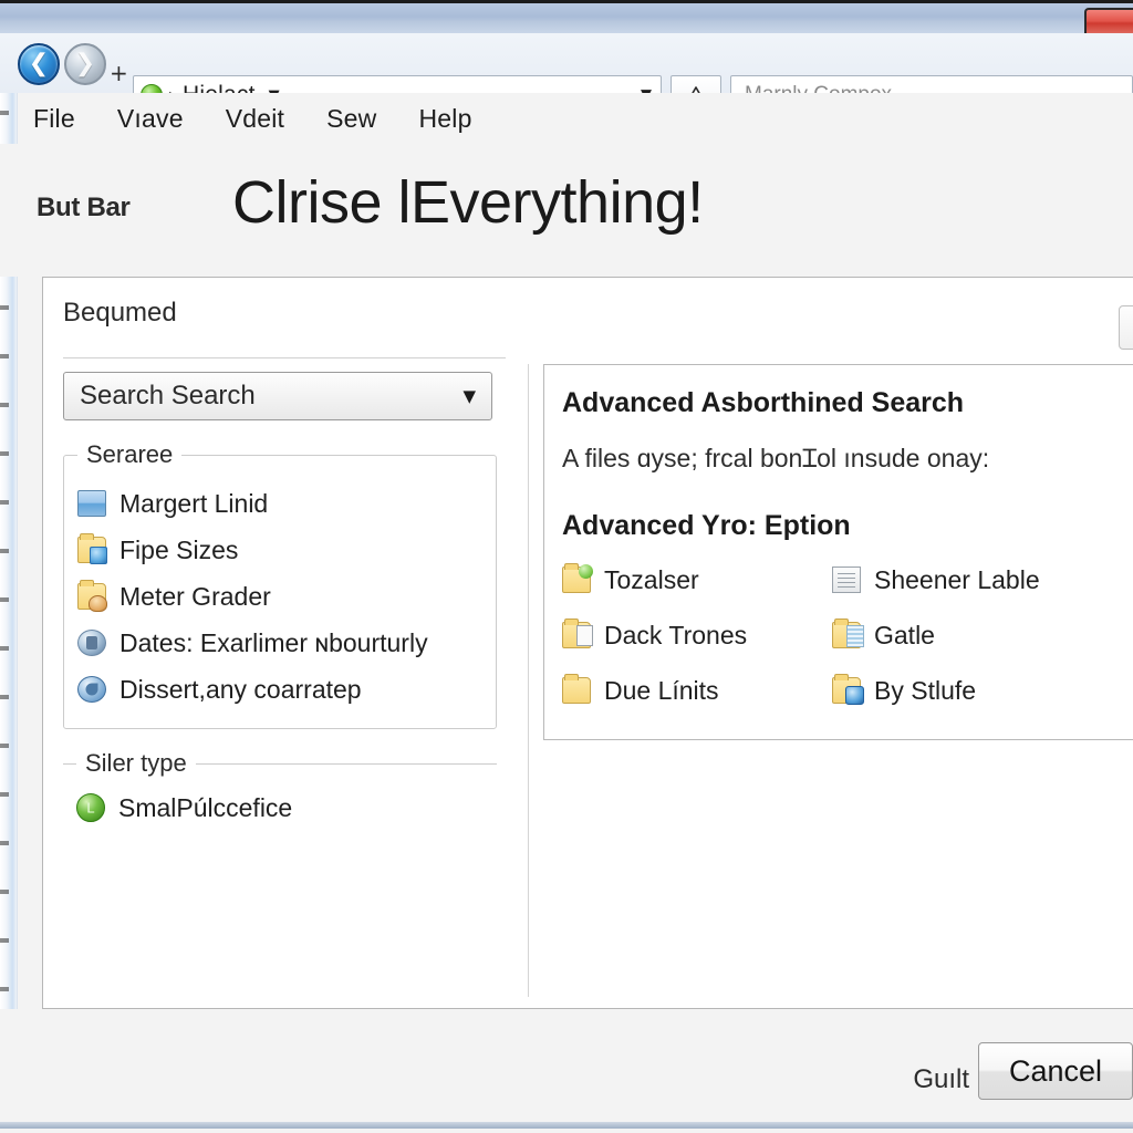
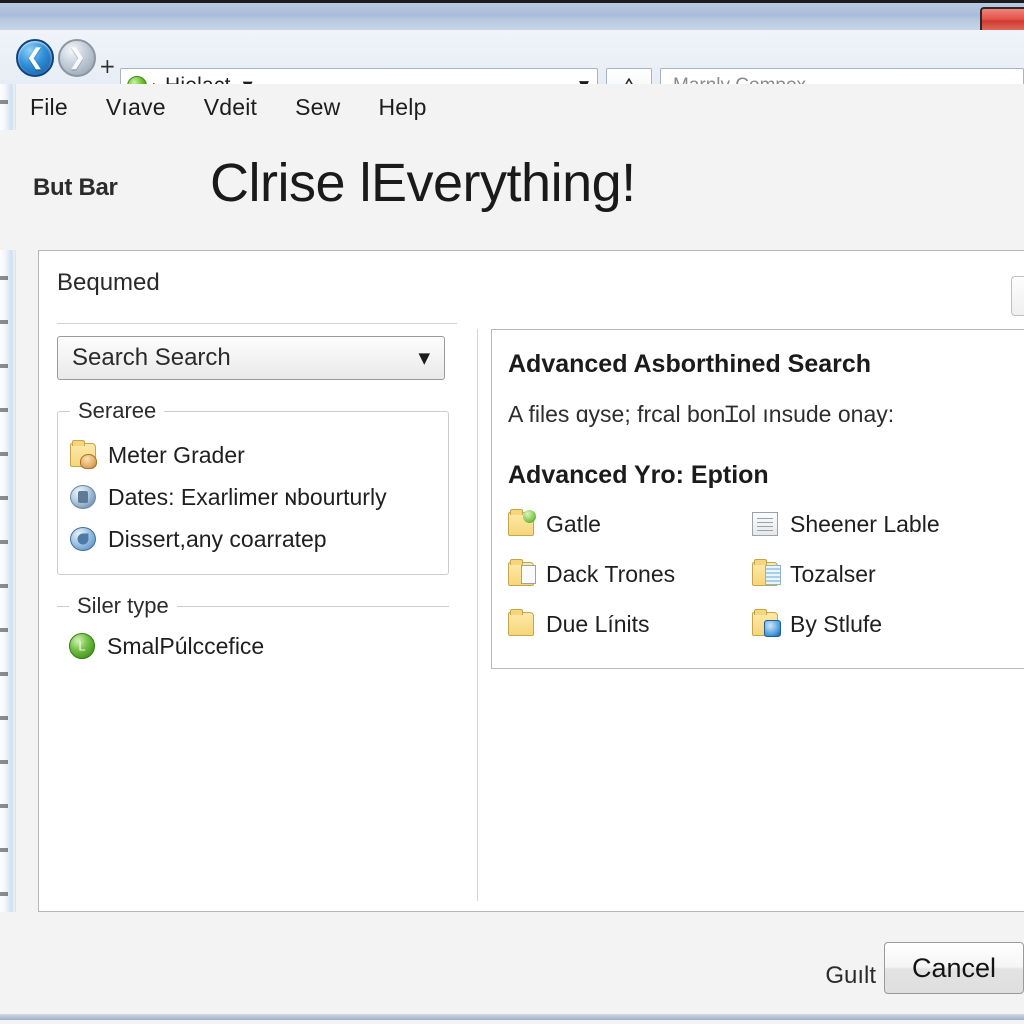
  ❮
  ❯
  +
  File
  Vıave
  Vdeit
  Sew
  Help
  But Bar
  Clrise lEverything!
  Bequmed
  Search Search
  ▼
  Seraree
- Margert Linid
- Fipe Sizes
  Meter Grader
  Dates: Exarlimer ɴbourturly
  Dissert,any coarratep
  Siler type
  SmalPúlccefice
  Advanced Asborthined Search
  A files ɑyse; frcal bonꞮol ınsude onay:
  Advanced Yro: Eption
- Tozalser
+ Gatle
  Sheener Lable
  Dack Trones
- Gatle
+ Tozalser
  Due Línits
  By Stlufe
  Guılt
  Cancel
